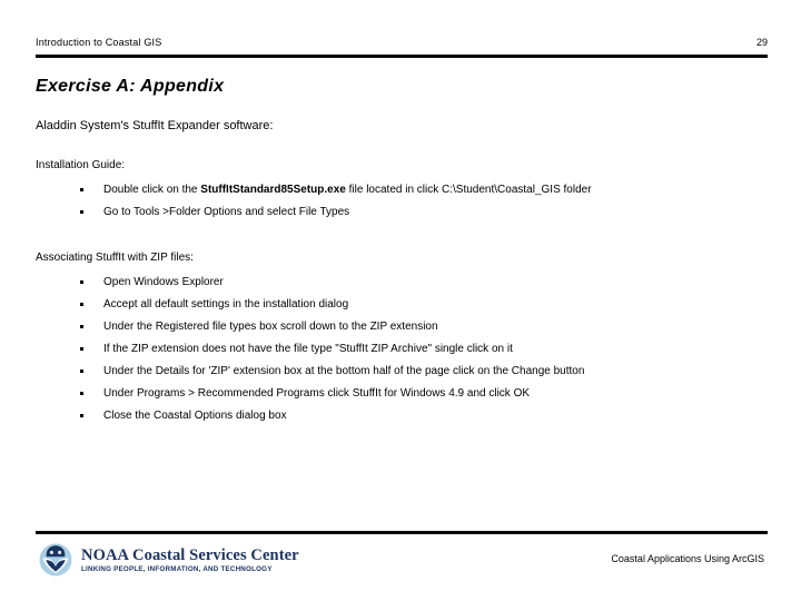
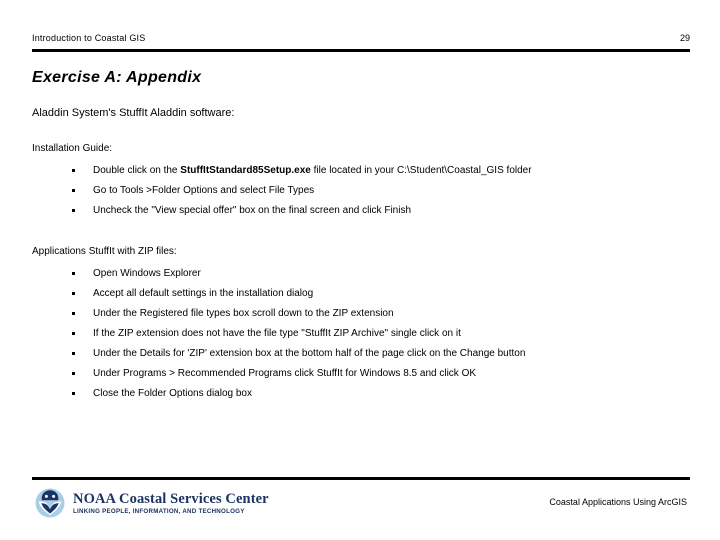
  Introduction to Coastal GIS
  29
  Exercise A: Appendix
- Aladdin System's StuffIt Expander software:
+ Aladdin System's StuffIt Aladdin software:
  Installation Guide:
- Double click on the StuffItStandard85Setup.exe file located in click C:\Student\Coastal_GIS folder
+ Double click on the StuffItStandard85Setup.exe file located in your C:\Student\Coastal_GIS folder
  Go to Tools >Folder Options and select File Types
+ Uncheck the "View special offer" box on the final screen and click Finish
- Associating StuffIt with ZIP files:
+ Applications StuffIt with ZIP files:
  Open Windows Explorer
  Accept all default settings in the installation dialog
  Under the Registered file types box scroll down to the ZIP extension
  If the ZIP extension does not have the file type "StuffIt ZIP Archive" single click on it
  Under the Details for 'ZIP' extension box at the bottom half of the page click on the Change button
- Under Programs > Recommended Programs click StuffIt for Windows 4.9 and click OK
+ Under Programs > Recommended Programs click StuffIt for Windows 8.5 and click OK
- Close the Coastal Options dialog box
+ Close the Folder Options dialog box
  NOAA Coastal Services Center
  Coastal Applications Using ArcGIS
